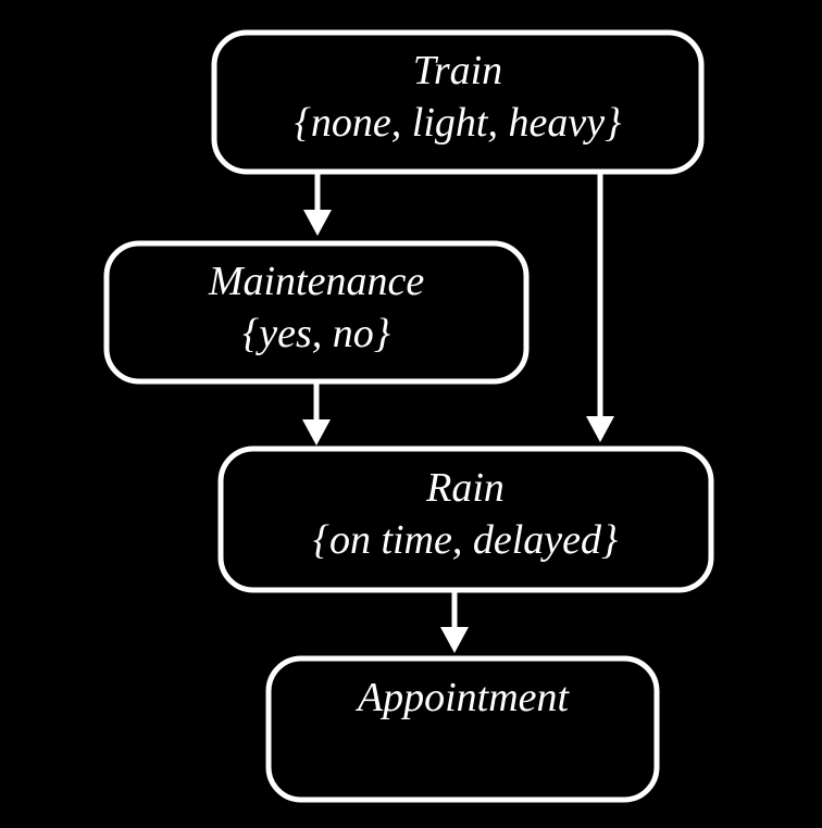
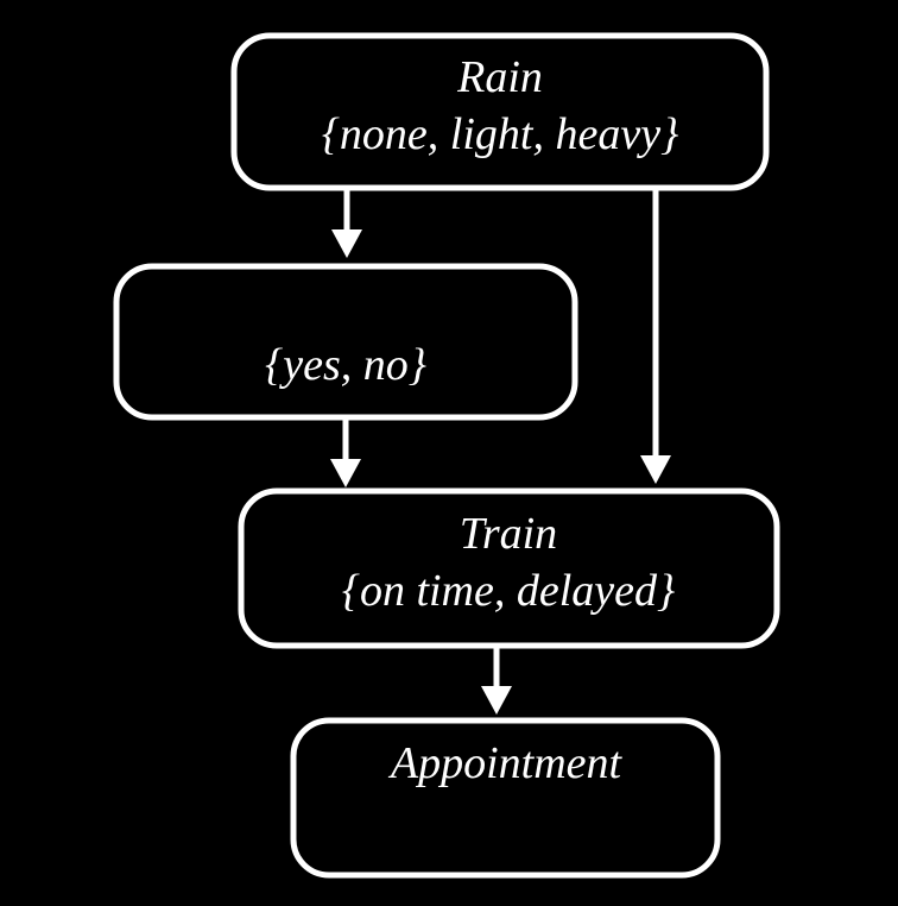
- Train
+ Rain
  {none, light, heavy}
- Maintenance
  {yes, no}
- Rain
+ Train
  {on time, delayed}
  Appointment
